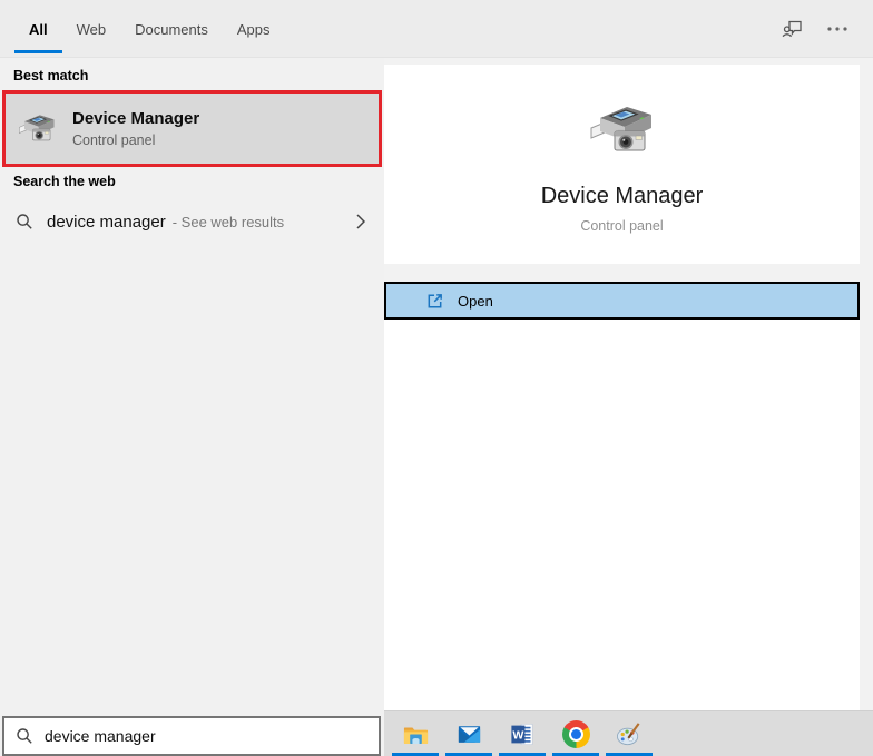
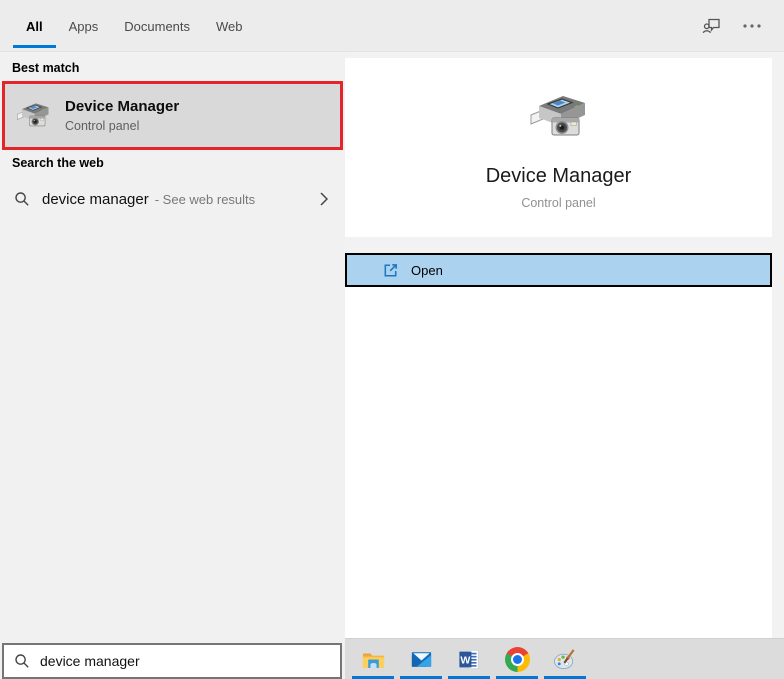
  All
- Web
+ Apps
  Documents
- Apps
+ Web
  Best match
  Device Manager
  Control panel
  Search the web
  device manager
  - See web results
  device manager
  Device Manager
  Control panel
  Open
  W
